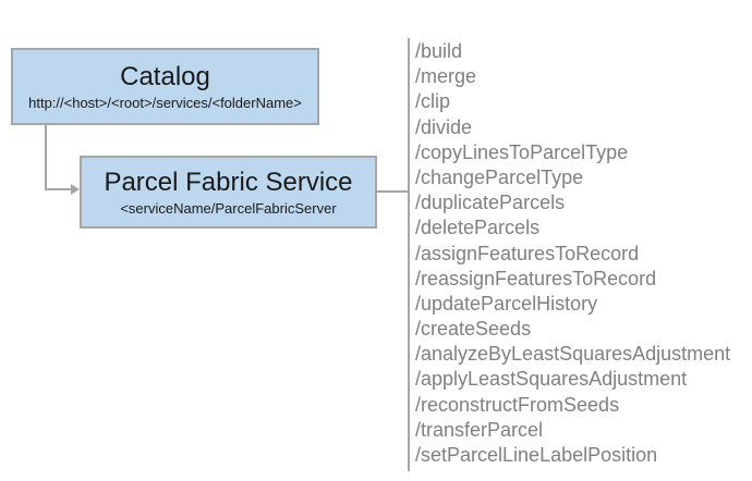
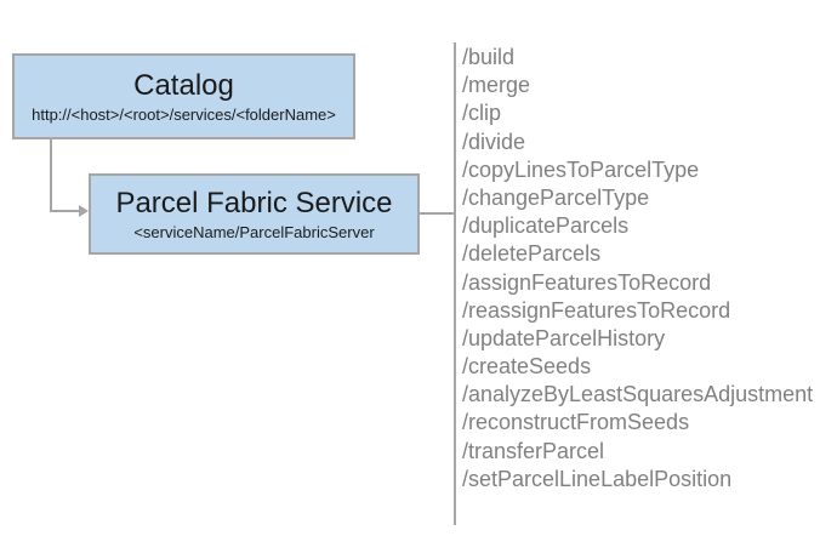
  Catalog
  http://<host>/<root>/services/<folderName>
  Parcel Fabric Service
  <serviceName/ParcelFabricServer
  /build
  /merge
  /clip
  /divide
  /copyLinesToParcelType
  /changeParcelType
  /duplicateParcels
  /deleteParcels
  /assignFeaturesToRecord
  /reassignFeaturesToRecord
  /updateParcelHistory
  /createSeeds
  /analyzeByLeastSquaresAdjustment
- /applyLeastSquaresAdjustment
  /reconstructFromSeeds
  /transferParcel
  /setParcelLineLabelPosition
